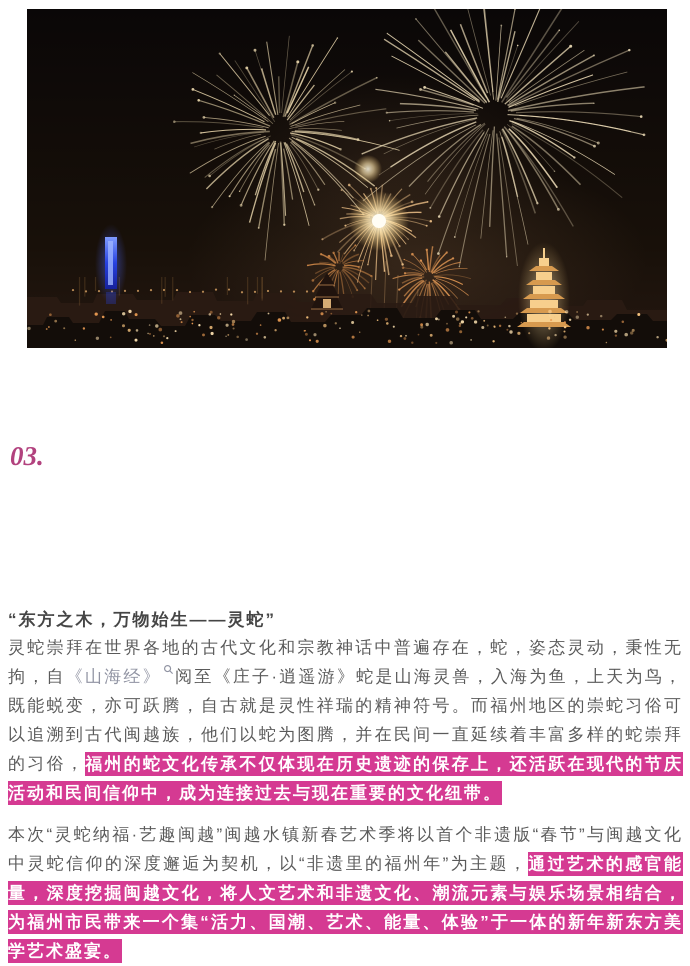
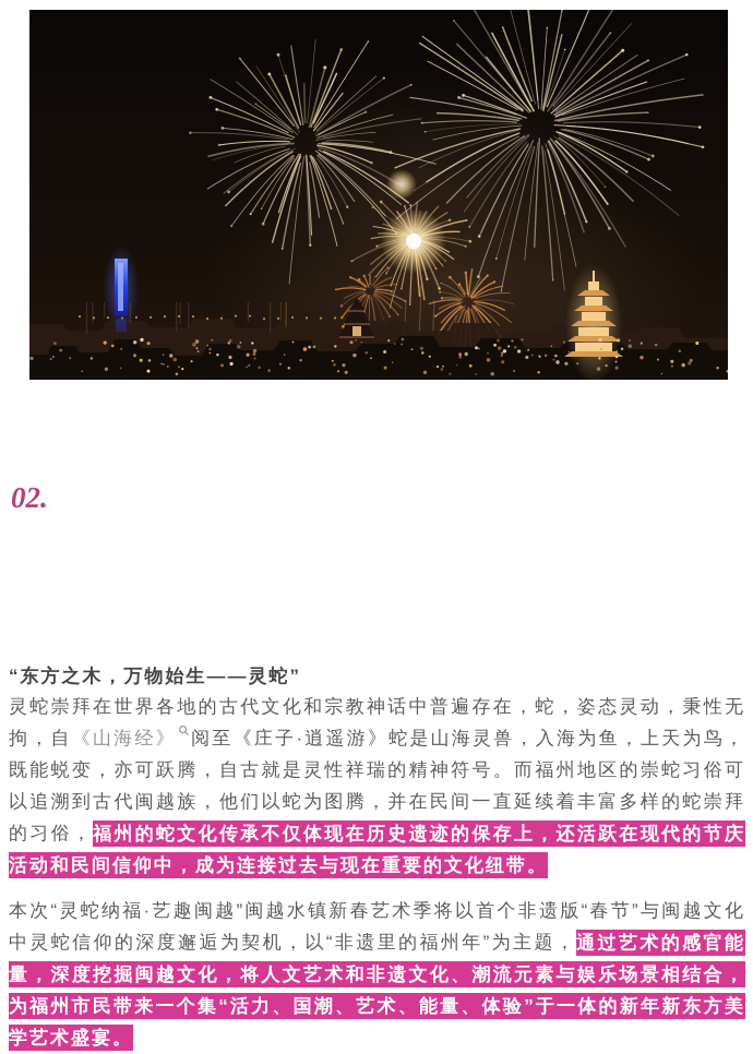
- 03.
+ 02.
  “东方之木，万物始生——灵蛇”
  灵蛇崇拜在世界各地的古代文化和宗教神话中普遍存在，蛇，姿态灵动，秉性无拘，自《山海经》 阅至《庄子·逍遥游》蛇是山海灵兽，入海为鱼，上天为鸟，既能蜕变，亦可跃腾，自古就是灵性祥瑞的精神符号。而福州地区的崇蛇习俗可以追溯到古代闽越族，他们以蛇为图腾，并在民间一直延续着丰富多样的蛇崇拜的习俗，福州的蛇文化传承不仅体现在历史遗迹的保存上，还活跃在现代的节庆活动和民间信仰中，成为连接过去与现在重要的文化纽带。
  本次“灵蛇纳福·艺趣闽越”闽越水镇新春艺术季将以首个非遗版“春节”与闽越文化中灵蛇信仰的深度邂逅为契机，以“非遗里的福州年”为主题，通过艺术的感官能量，深度挖掘闽越文化，将人文艺术和非遗文化、潮流元素与娱乐场景相结合，为福州市民带来一个集“活力、国潮、艺术、能量、体验”于一体的新年新东方美学艺术盛宴。
